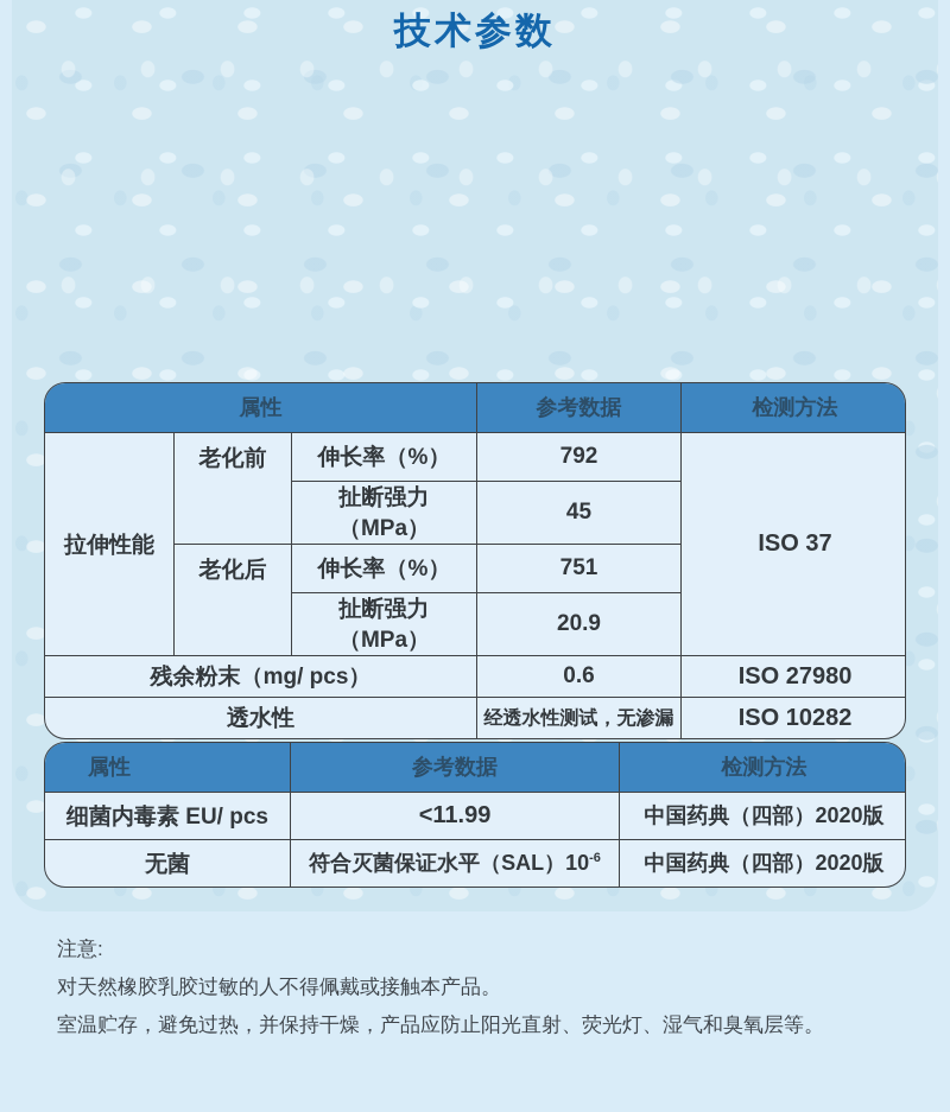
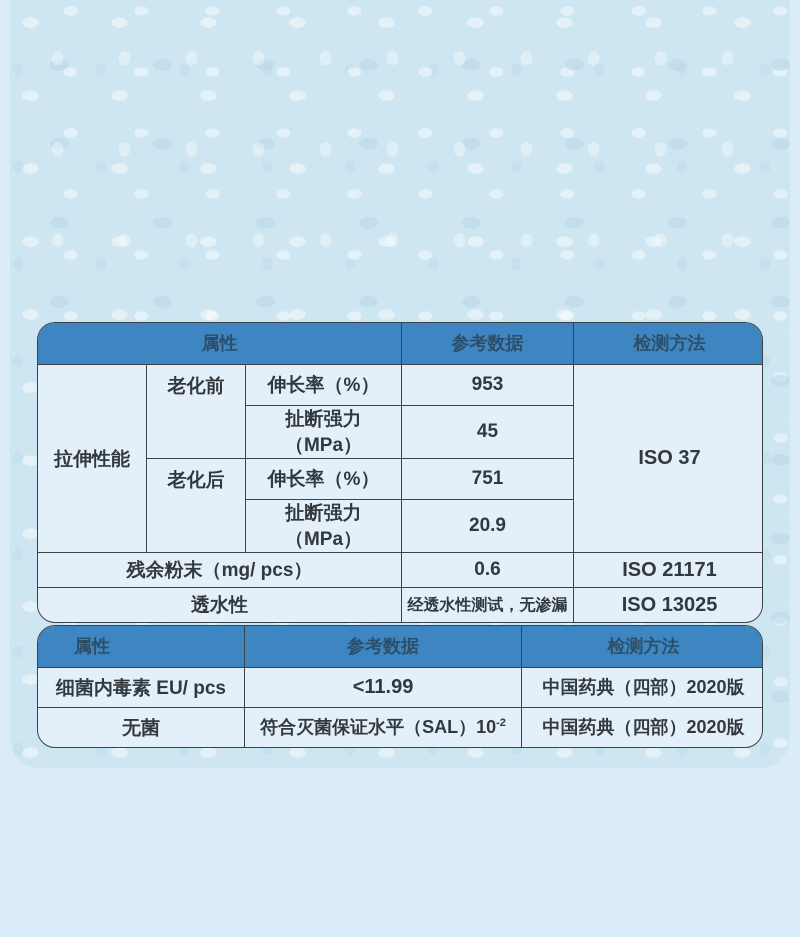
- 技术参数
  属性	参考数据	检测方法
- 拉伸性能	老化前	伸长率（%）	792	ISO 37
+ 拉伸性能	老化前	伸长率（%）	953	ISO 37
  扯断强力（MPa）	45
  老化后	伸长率（%）	751
  扯断强力（MPa）	20.9
- 残余粉末（mg/ pcs）	0.6	ISO 27980
+ 残余粉末（mg/ pcs）	0.6	ISO 21171
- 透水性	经透水性测试，无渗漏	ISO 10282
+ 透水性	经透水性测试，无渗漏	ISO 13025
  属性	参考数据	检测方法
  细菌内毒素 EU/ pcs	<11.99	中国药典（四部）2020版
- 无菌	符合灭菌保证水平（SAL）10-6	中国药典（四部）2020版
+ 无菌	符合灭菌保证水平（SAL）10-2	中国药典（四部）2020版
- 注意:
- 对天然橡胶乳胶过敏的人不得佩戴或接触本产品。
- 室温贮存，避免过热，并保持干燥，产品应防止阳光直射、荧光灯、湿气和臭氧层等。
